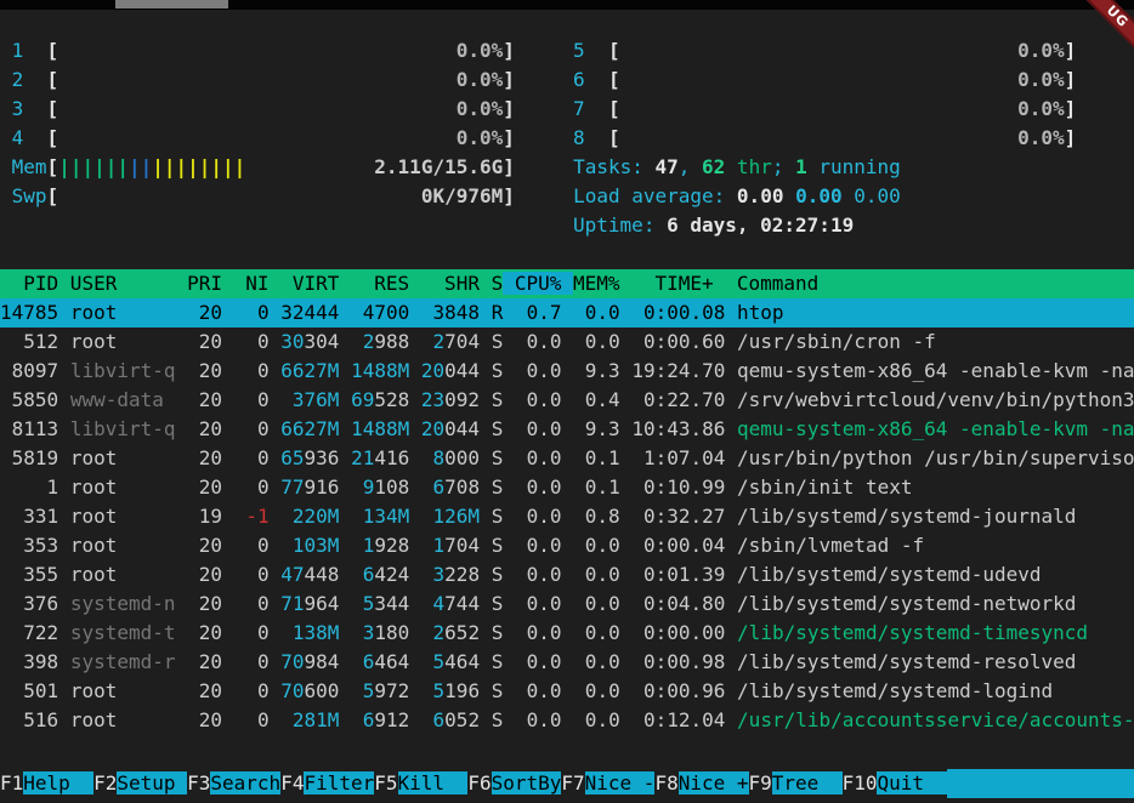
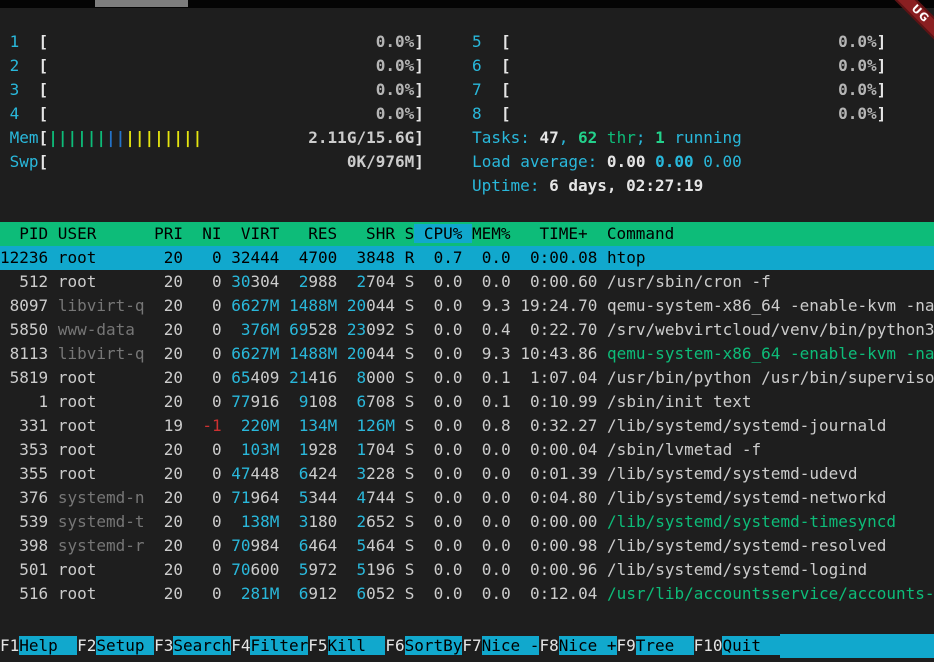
  1 [ 0.0%] 5 [ 0.0%]
  2 [ 0.0%] 6 [ 0.0%]
  3 [ 0.0%] 7 [ 0.0%]
  4 [ 0.0%] 8 [ 0.0%]
  Mem[|||||||||||||||| 2.11G/15.6G] Tasks: 47, 62 thr; 1 running
  Swp[ 0K/976M] Load average: 0.00 0.00 0.00
  Uptime: 6 days, 02:27:19
  PID USER PRI NI VIRT RES SHR S CPU% MEM% TIME+ Command
- 14785 root 20 0 32444 4700 3848 R 0.7 0.0 0:00.08 htop
+ 12236 root 20 0 32444 4700 3848 R 0.7 0.0 0:00.08 htop
  512 root 20 0 30304 2988 2704 S 0.0 0.0 0:00.60 /usr/sbin/cron -f
  8097 libvirt-q 20 0 6627M 1488M 20044 S 0.0 9.3 19:24.70 qemu-system-x86_64 -enable-kvm -na
  5850 www-data 20 0 376M 69528 23092 S 0.0 0.4 0:22.70 /srv/webvirtcloud/venv/bin/python3
  8113 libvirt-q 20 0 6627M 1488M 20044 S 0.0 9.3 10:43.86 qemu-system-x86_64 -enable-kvm -na
- 5819 root 20 0 65936 21416 8000 S 0.0 0.1 1:07.04 /usr/bin/python /usr/bin/superviso
+ 5819 root 20 0 65409 21416 8000 S 0.0 0.1 1:07.04 /usr/bin/python /usr/bin/superviso
  1 root 20 0 77916 9108 6708 S 0.0 0.1 0:10.99 /sbin/init text
  331 root 19 -1 220M 134M 126M S 0.0 0.8 0:32.27 /lib/systemd/systemd-journald
  353 root 20 0 103M 1928 1704 S 0.0 0.0 0:00.04 /sbin/lvmetad -f
  355 root 20 0 47448 6424 3228 S 0.0 0.0 0:01.39 /lib/systemd/systemd-udevd
  376 systemd-n 20 0 71964 5344 4744 S 0.0 0.0 0:04.80 /lib/systemd/systemd-networkd
- 722 systemd-t 20 0 138M 3180 2652 S 0.0 0.0 0:00.00 /lib/systemd/systemd-timesyncd
+ 539 systemd-t 20 0 138M 3180 2652 S 0.0 0.0 0:00.00 /lib/systemd/systemd-timesyncd
  398 systemd-r 20 0 70984 6464 5464 S 0.0 0.0 0:00.98 /lib/systemd/systemd-resolved
  501 root 20 0 70600 5972 5196 S 0.0 0.0 0:00.96 /lib/systemd/systemd-logind
  516 root 20 0 281M 6912 6052 S 0.0 0.0 0:12.04 /usr/lib/accountsservice/accounts-
  F1Help
  F2Setup
  F3Search
  F4Filter
  F5Kill
  F6SortBy
  F7Nice -
  F8Nice +
  F9Tree
  F10Quit
